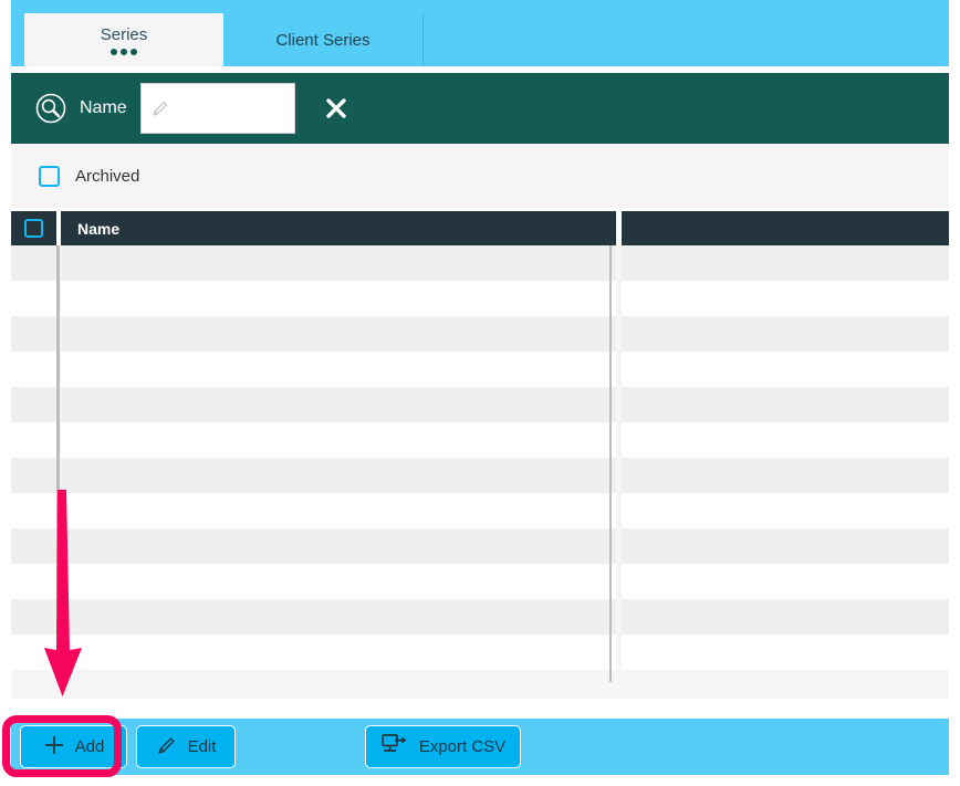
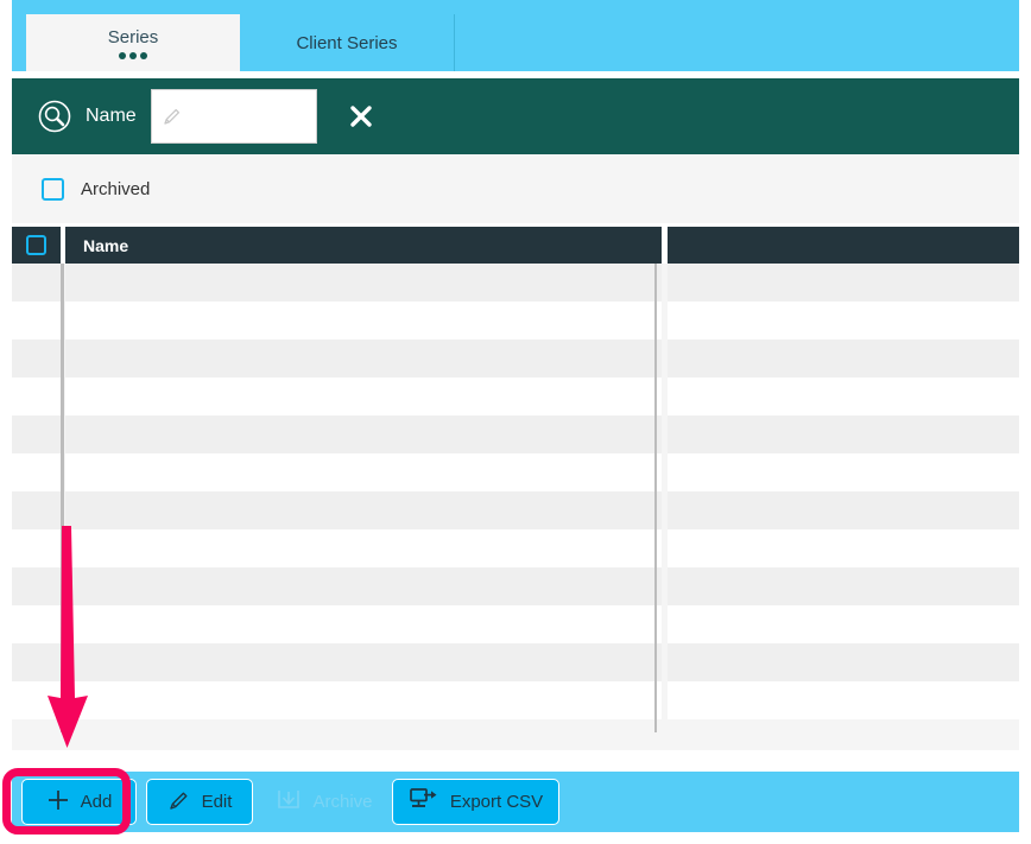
  Series
  Client Series
  Name
  Archived
  Name
  Add
  Edit
+ Archive
  Export CSV
